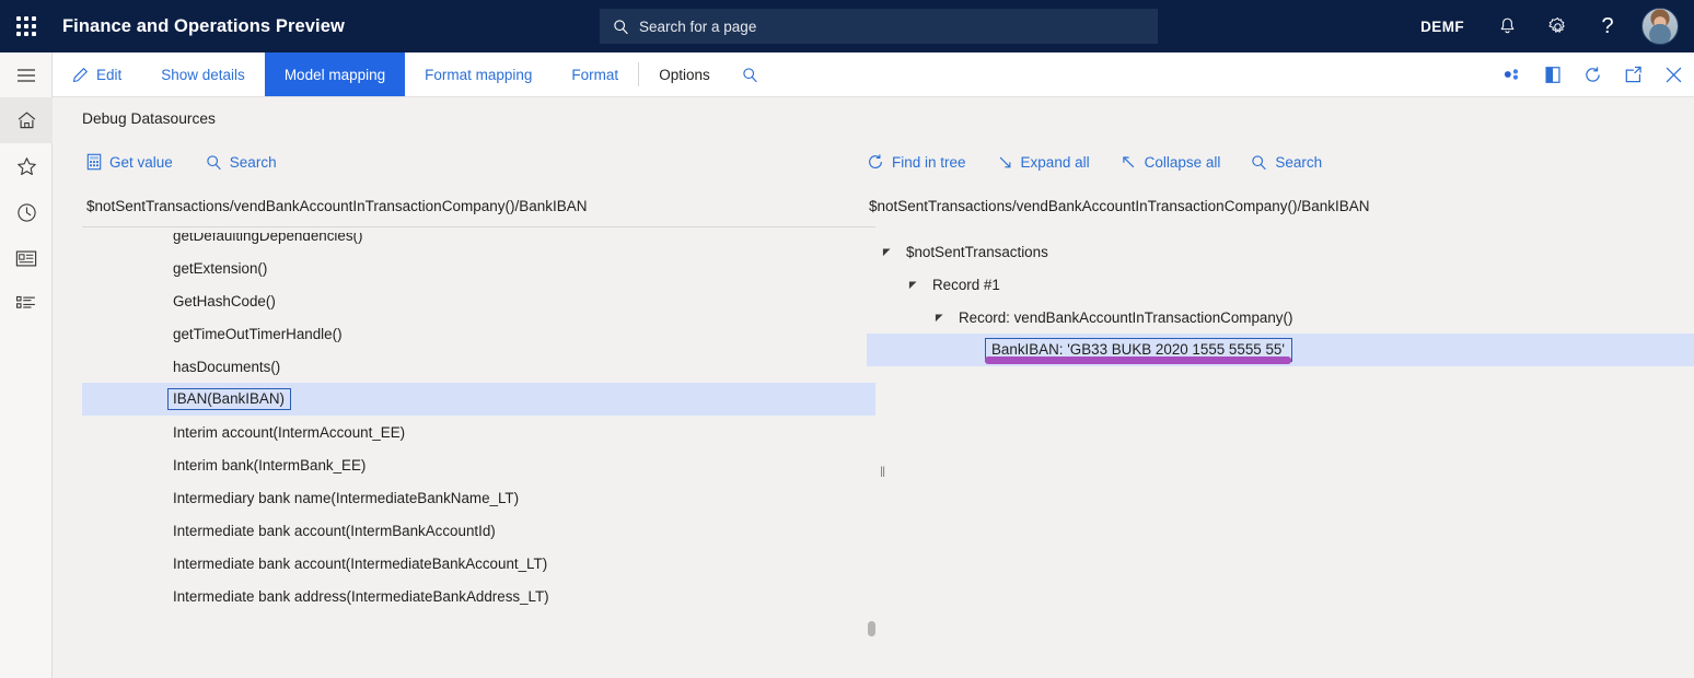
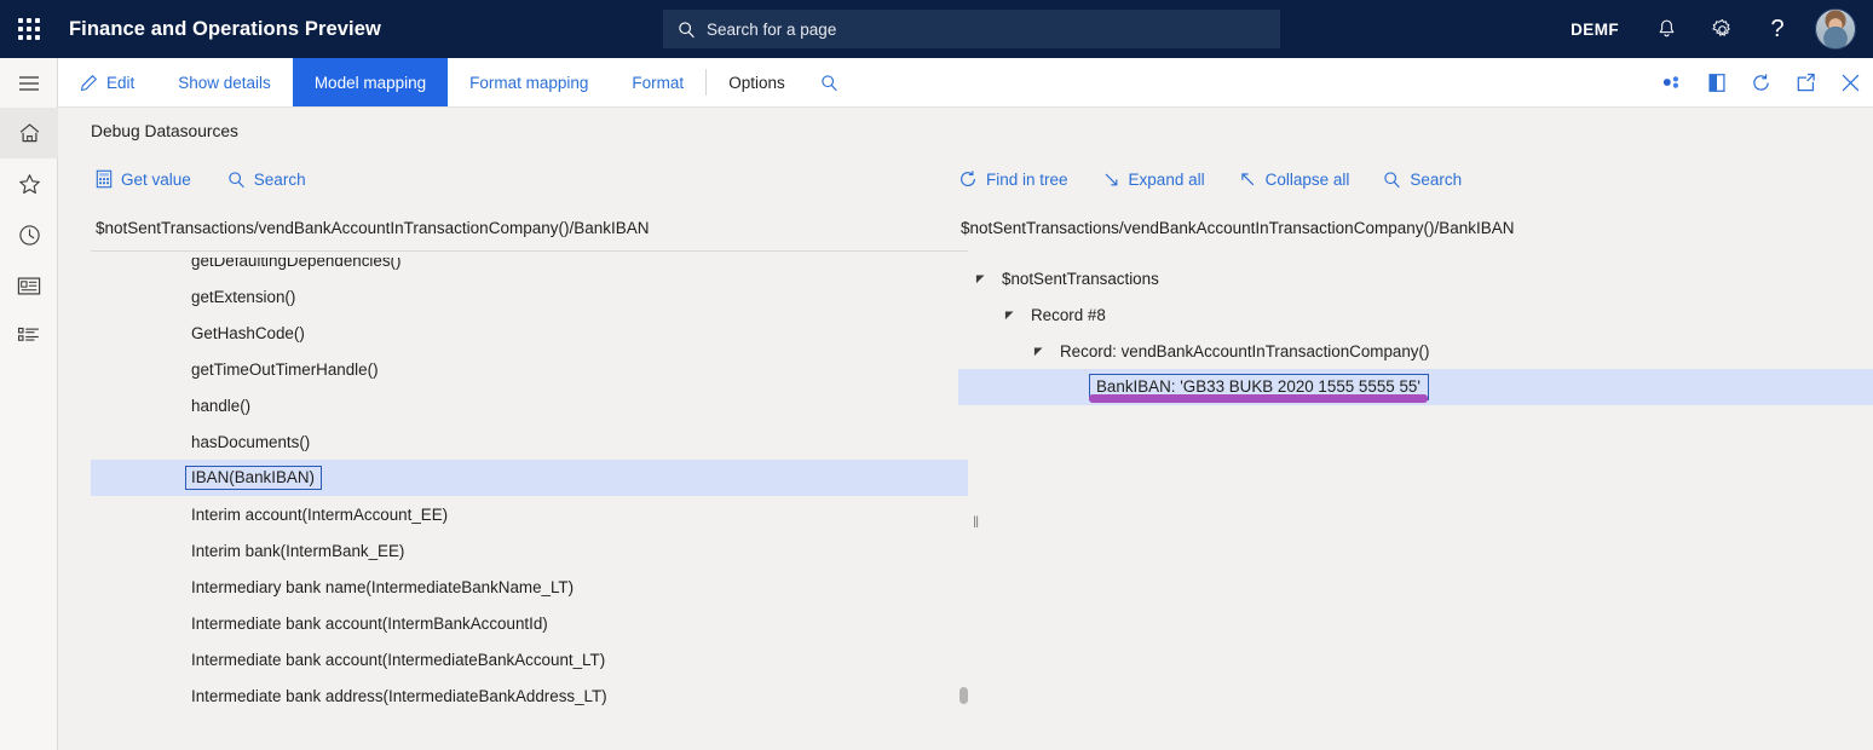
  Finance and Operations Preview
  Search for a page
  DEMF
  ?
  Edit
  Show details
  Model mapping
  Format mapping
  Format
  Options
  Debug Datasources
  Get value
  Search
  $notSentTransactions/vendBankAccountInTransactionCompany()/BankIBAN
  getDefaultingDependencies()
  getExtension()
  GetHashCode()
  getTimeOutTimerHandle()
+ handle()
  hasDocuments()
  IBAN(BankIBAN)
  Interim account(IntermAccount_EE)
  Interim bank(IntermBank_EE)
  Intermediary bank name(IntermediateBankName_LT)
  Intermediate bank account(IntermBankAccountId)
  Intermediate bank account(IntermediateBankAccount_LT)
  Intermediate bank address(IntermediateBankAddress_LT)
  ‖
  Find in tree
  Expand all
  Collapse all
  Search
  $notSentTransactions/vendBankAccountInTransactionCompany()/BankIBAN
  $notSentTransactions
- Record #1
+ Record #8
  Record: vendBankAccountInTransactionCompany()
  BankIBAN: 'GB33 BUKB 2020 1555 5555 55'
